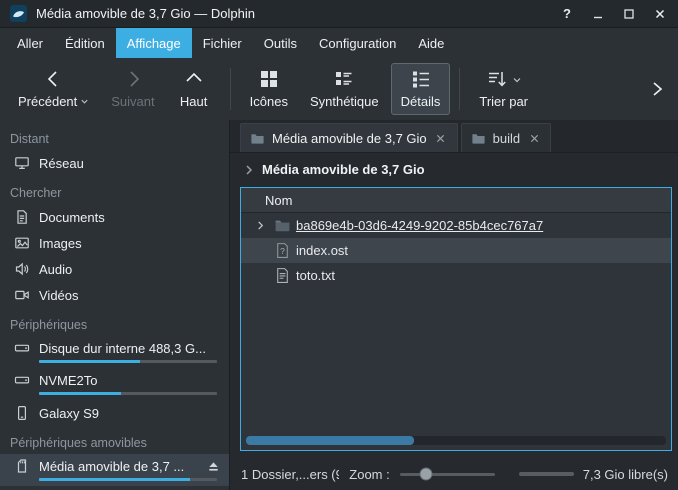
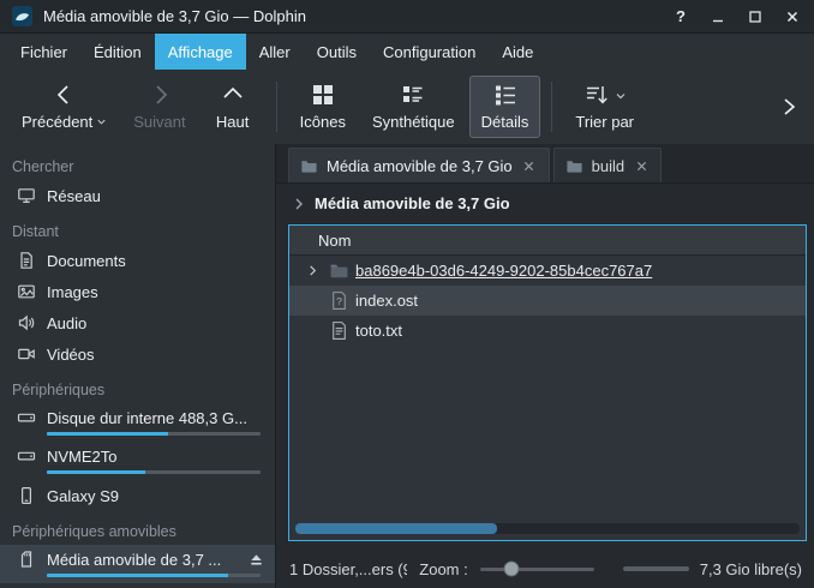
  Média amovible de 3,7 Gio — Dolphin
  ?
- Aller
+ Fichier
  Édition
  Affichage
- Fichier
+ Aller
  Outils
  Configuration
  Aide
  Précédent
  Suivant
  Haut
  Icônes
  Synthétique
  Détails
  Trier par
- Distant
+ Chercher
  Réseau
- Chercher
+ Distant
  Documents
  Images
  Audio
  Vidéos
  Périphériques
  Disque dur interne 488,3 G...
  NVME2To
  Galaxy S9
  Périphériques amovibles
  Média amovible de 3,7 ...
  Média amovible de 3,7 Gio
  build
  Média amovible de 3,7 Gio
  Nom
  ba869e4b-03d6-4249-9202-85b4cec767a7
  ?
  index.ost
  toto.txt
  1 Dossier,...ers (9
  Zoom :
  7,3 Gio libre(s)
